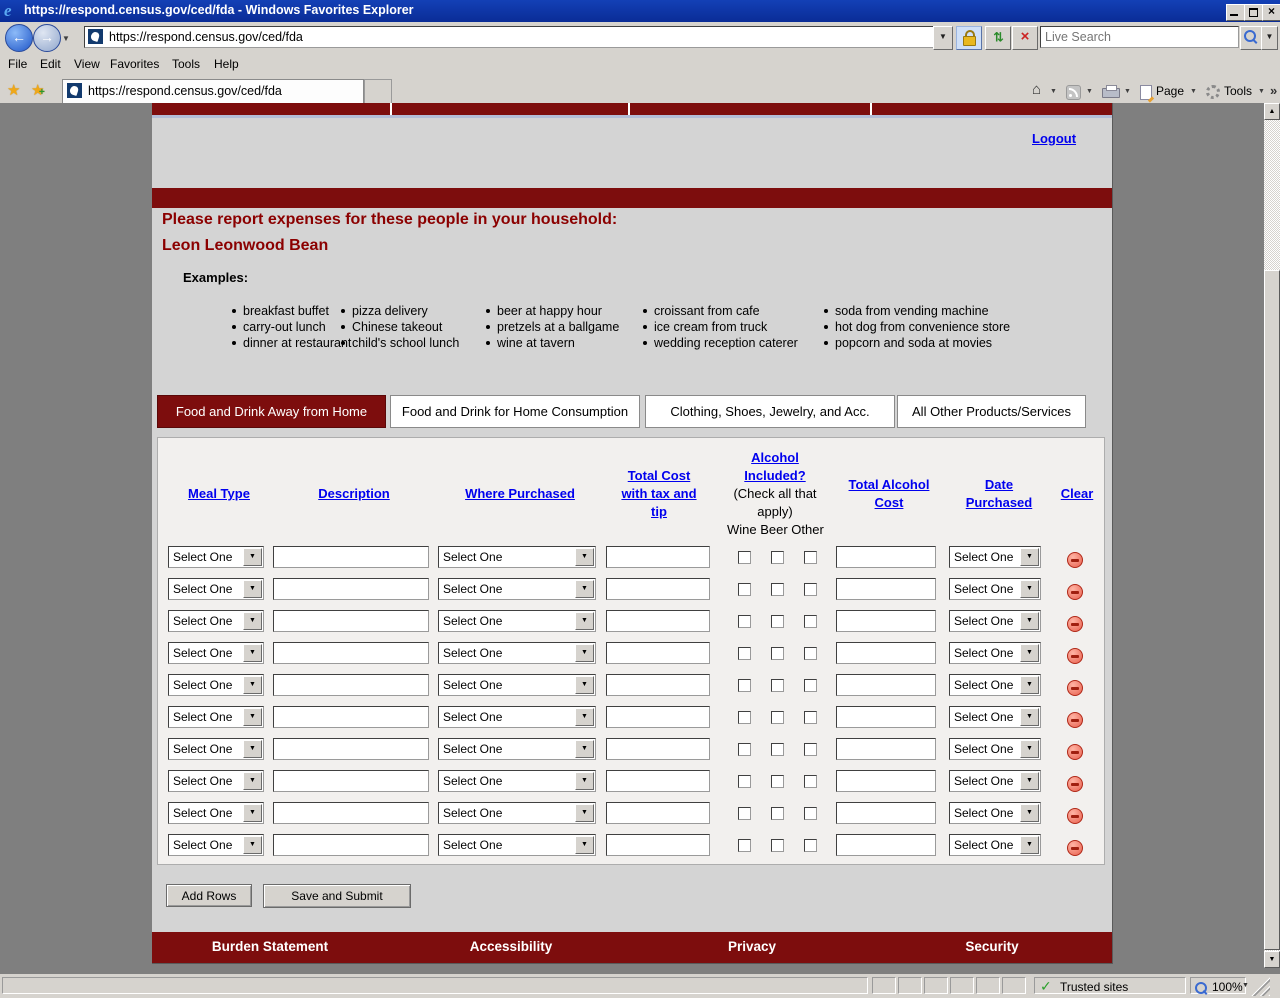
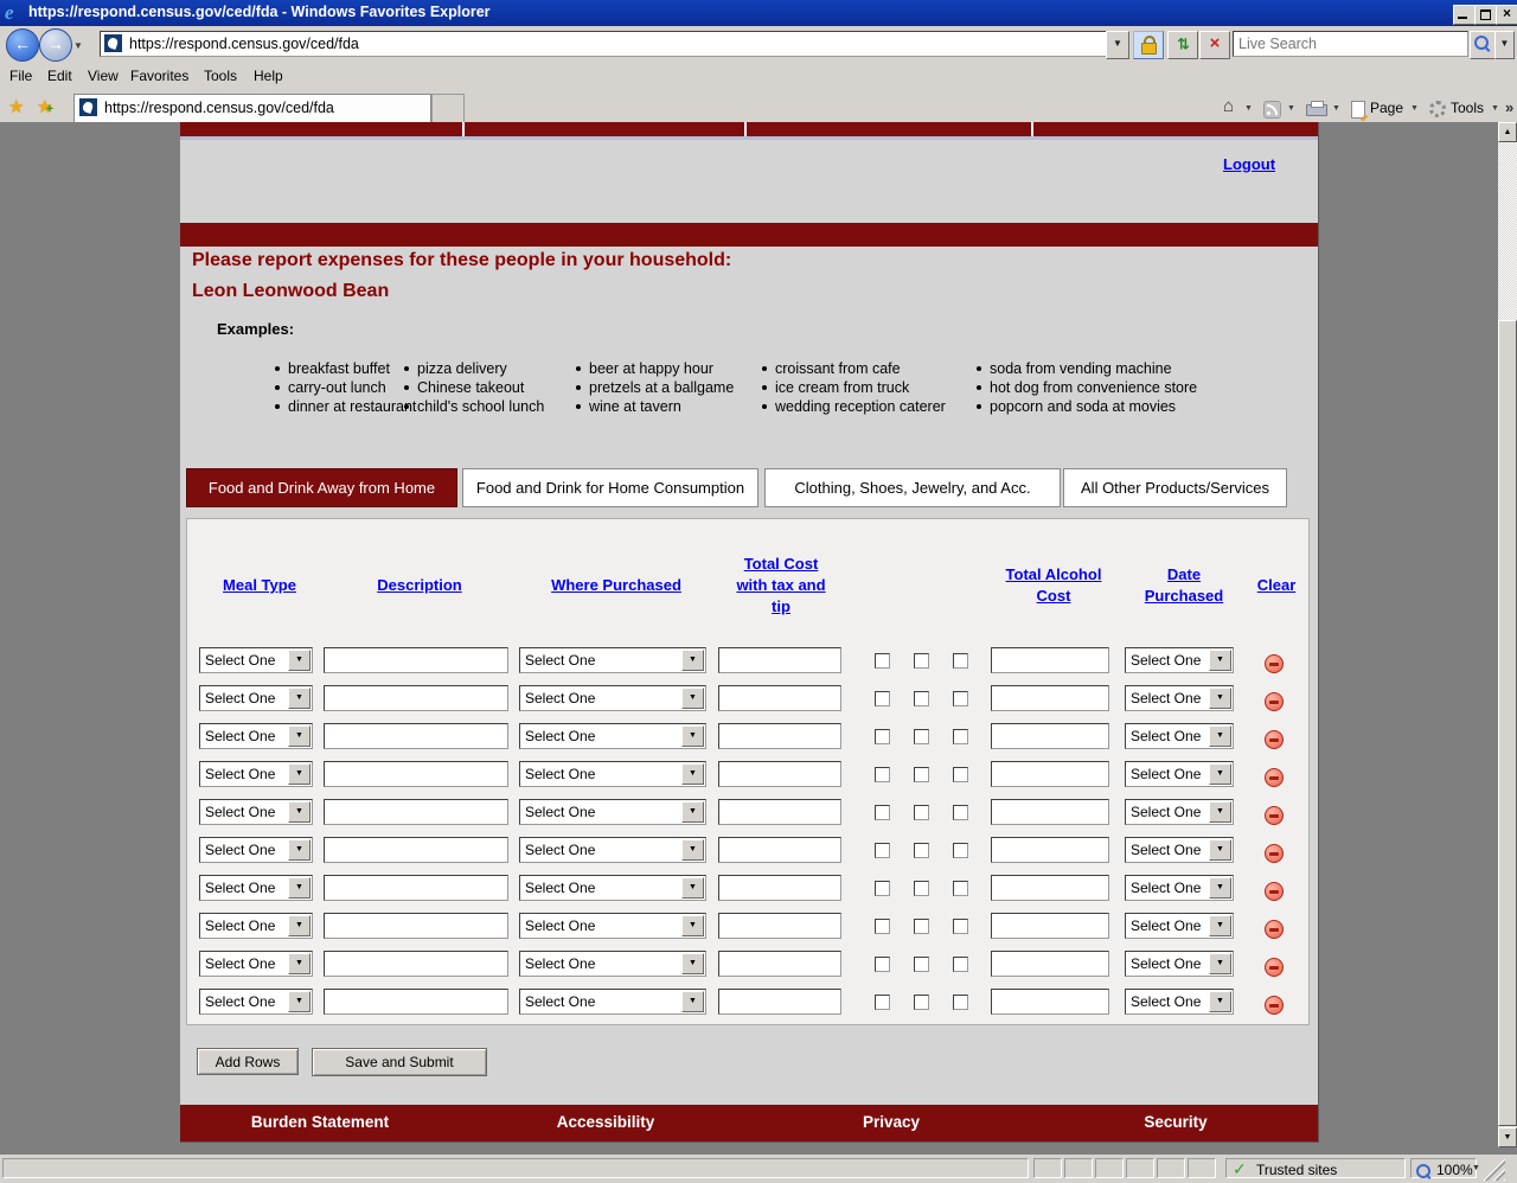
  e
  https://respond.census.gov/ced/fda - Windows Favorites Explorer
  ×
  ←
  →
  ▼
  https://respond.census.gov/ced/fda
  ▼
  ×
  Live Search
  ▼
  File
  Edit
  View
  Favorites
  Tools
  Help
  ★
  ★
  +
  https://respond.census.gov/ced/fda
  ⌂
  Page
  Tools
  »
  Logout
  Please report expenses for these people in your household:
  Leon Leonwood Bean
  Examples:
  breakfast buffet
  carry-out lunch
  dinner at restaura
  pizza delivery
  Chinese takeout
  child's school lunch
  beer at happy hour
  pretzels at a ballgame
  wine at tavern
  croissant from cafe
  ice cream from truck
  wedding reception caterer
  soda from vending machine
  hot dog from convenience store
  popcorn and soda at movies
  Food and Drink Away from Home
  Food and Drink for Home Consumption
  Clothing, Shoes, Jewelry, and Acc.
  All Other Products/Services
  Meal Type
  Description
  Where Purchased
  Total Cost with tax and tip
- Alcohol Included? (Check all that apply) Wine Beer Other
  Total Alcohol Cost
  Date Purchased
  Clear
  Select One
  Select One
  Select One
  Select One
  Select One
  Select One
  Select One
  Select One
  Select One
  Select One
  Select One
  Select One
  Select One
  Select One
  Select One
  Select One
  Select One
  Select One
  Select One
  Select One
  Select One
  Select One
  Select One
  Select One
  Select One
  Select One
  Select One
  Select One
  Select One
  Select One
  Add Rows
  Save and Submit
  Burden Statement
  Accessibility
  Privacy
  Security
  ✓
  Trusted sites
  100%
